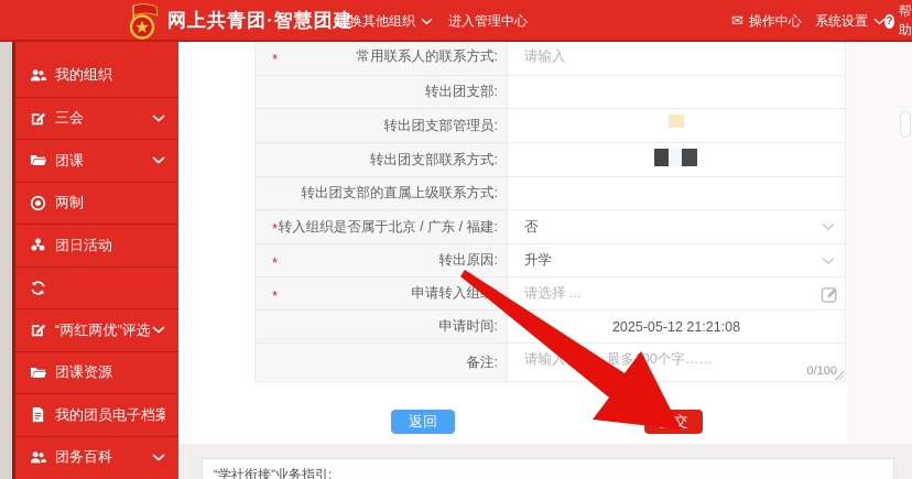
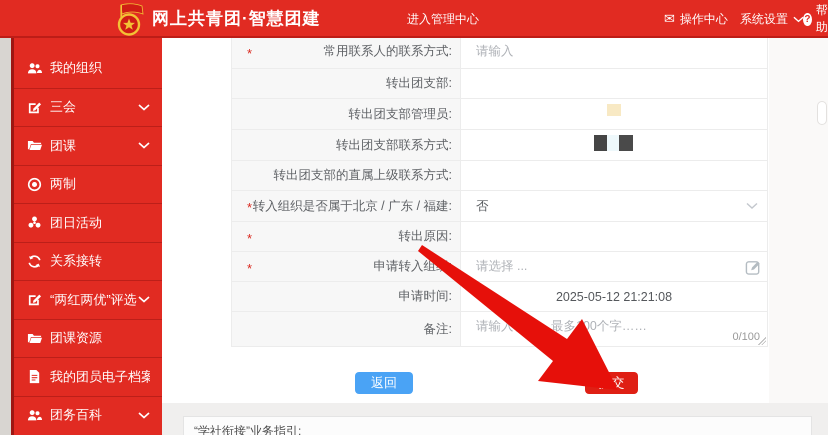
  网上共青团·智慧团建
- 切换其他组织
  进入管理中心
  ✉
  操作中心
  系统设置
  ?
  帮助
  我的组织
  三会
  团课
  两制
  团日活动
+ 关系接转
  “两红两优”评选
  团课资源
  我的团员电子档案
  团务百科
  “学社衔接”业务指引:
  *
  常用联系人的联系方式:
  请输入
  转出团支部:
  转出团支部管理员:
  转出团支部联系方式:
  转出团支部的直属上级联系方式:
  *
  转入组织是否属于北京 / 广东 / 福建:
  否
  *
  转出原因:
- 升学
  *
  申请转入组
  请选择 ...
  申请时间:
  2025-05-12 21:21:08
  备注:
  请输入最多00个字……
  0/100
  返回
